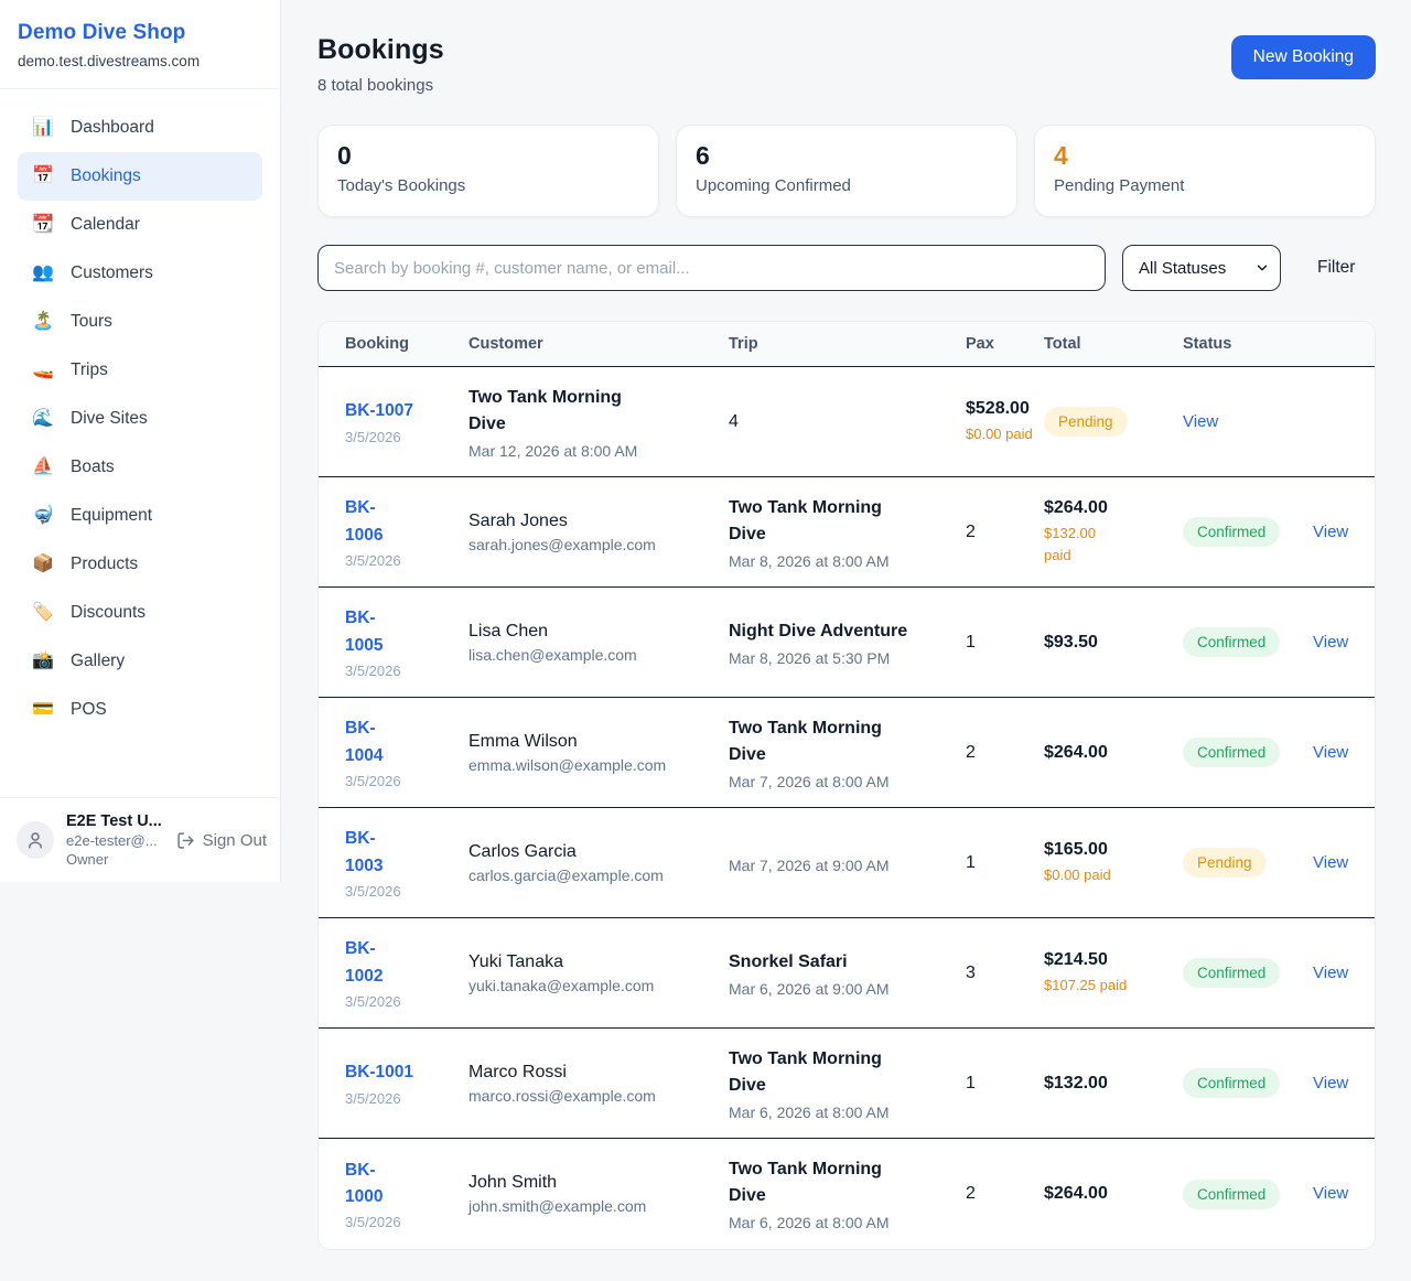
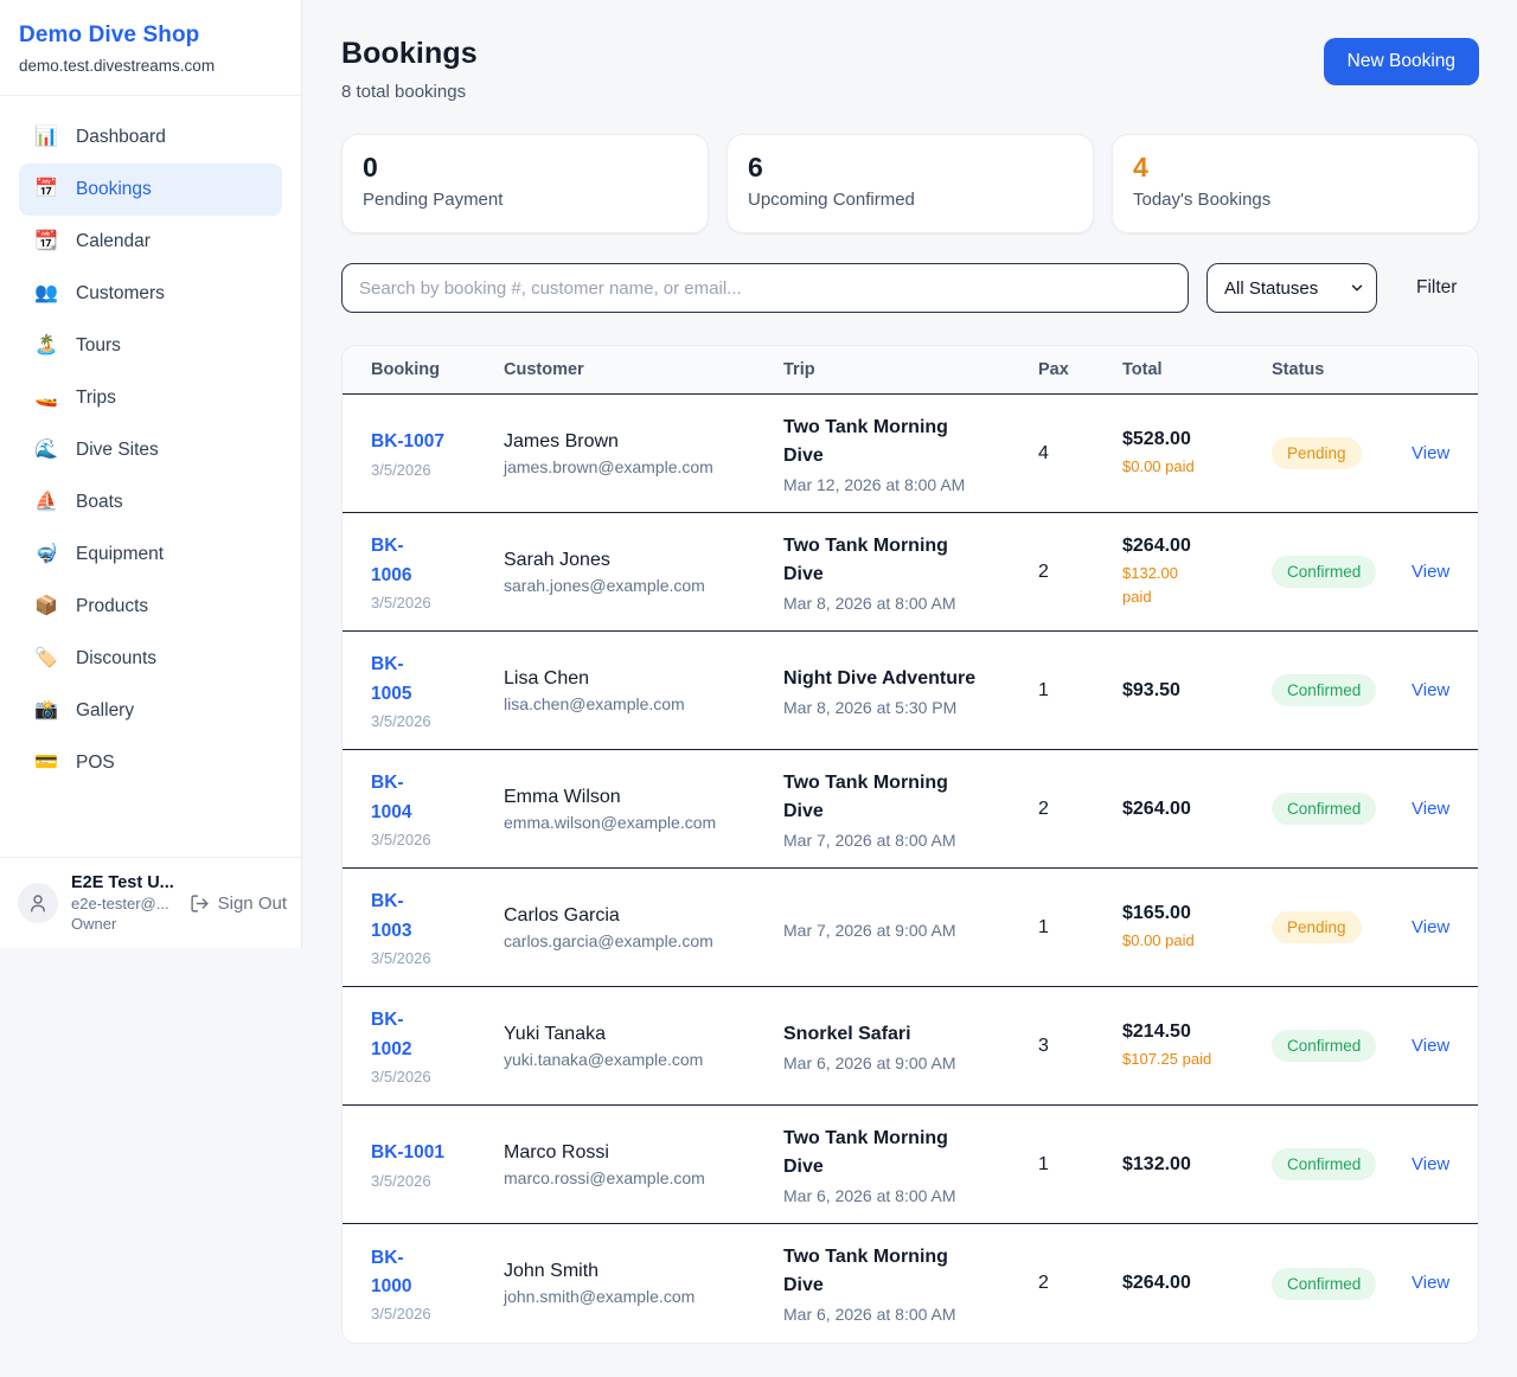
  Demo Dive Shop
  demo.test.divestreams.com
  📊
  Dashboard
  📅
  Bookings
  📆
  Calendar
  👥
  Customers
  🏝️
  Tours
  🚤
  Trips
  🌊
  Dive Sites
  ⛵
  Boats
  🤿
  Equipment
  📦
  Products
  🏷️
  Discounts
  📸
  Gallery
  💳
  POS
  E2E Test U...
  e2e-tester@...
  Owner
  Sign Out
  Bookings
  8 total bookings
  New Booking
  0
- Today's Bookings
+ Pending Payment
  6
  Upcoming Confirmed
  4
- Pending Payment
+ Today's Bookings
  Search by booking #, customer name, or email...
  All Statuses
  Filter
  Booking
  Customer
  Trip
  Pax
  Total
  Status
  BK-1007
  3/5/2026
+ James Brown
+ james.brown@example.com
  Two Tank Morning
  Dive
  Mar 12, 2026 at 8:00 AM
  4
  $528.00
  $0.00 paid
  Pending
  View
  BK-
  1006
  3/5/2026
  Sarah Jones
  sarah.jones@example.com
  Two Tank Morning
  Dive
  Mar 8, 2026 at 8:00 AM
  2
  $264.00
  $132.00
  paid
  Confirmed
  View
  BK-
  1005
  3/5/2026
  Lisa Chen
  lisa.chen@example.com
  Night Dive Adventure
  Mar 8, 2026 at 5:30 PM
  1
  $93.50
  Confirmed
  View
  BK-
  1004
  3/5/2026
  Emma Wilson
  emma.wilson@example.com
  Two Tank Morning
  Dive
  Mar 7, 2026 at 8:00 AM
  2
  $264.00
  Confirmed
  View
  BK-
  1003
  3/5/2026
  Carlos Garcia
  carlos.garcia@example.com
  Mar 7, 2026 at 9:00 AM
  1
  $165.00
  $0.00 paid
  Pending
  View
  BK-
  1002
  3/5/2026
  Yuki Tanaka
  yuki.tanaka@example.com
  Snorkel Safari
  Mar 6, 2026 at 9:00 AM
  3
  $214.50
  $107.25 paid
  Confirmed
  View
  BK-1001
  3/5/2026
  Marco Rossi
  marco.rossi@example.com
  Two Tank Morning
  Dive
  Mar 6, 2026 at 8:00 AM
  1
  $132.00
  Confirmed
  View
  BK-
  1000
  3/5/2026
  John Smith
  john.smith@example.com
  Two Tank Morning
  Dive
  Mar 6, 2026 at 8:00 AM
  2
  $264.00
  Confirmed
  View
